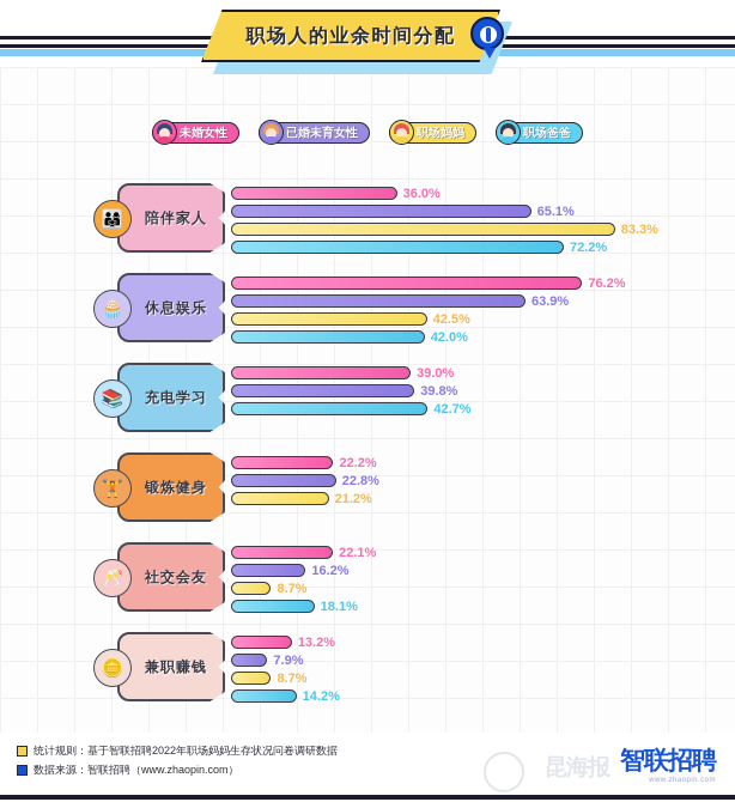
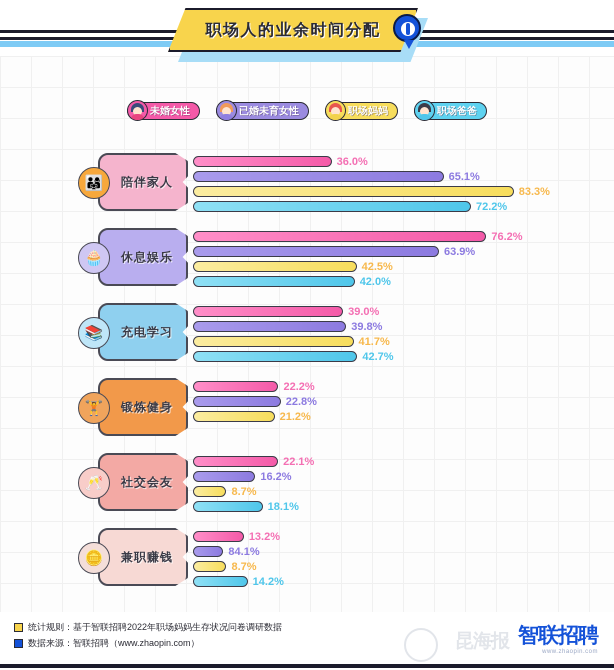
  职场人的业余时间分配
  未婚女性
  已婚未育女性
  职场妈妈
  职场爸爸
  陪伴家人
  👨‍👩‍👧
  36.0%
  65.1%
  83.3%
  72.2%
  休息娱乐
  🧁
  76.2%
  63.9%
  42.5%
  42.0%
  充电学习
  📚
  39.0%
  39.8%
+ 41.7%
  42.7%
  锻炼健身
  🏋
  22.2%
  22.8%
  21.2%
  社交会友
  🥂
  22.1%
  16.2%
  8.7%
  18.1%
  兼职赚钱
  🪙
  13.2%
- 7.9%
+ 84.1%
  8.7%
  14.2%
  统计规则：基于智联招聘2022年职场妈妈生存状况问卷调研数据
  数据来源：智联招聘（www.zhaopin.com）
  昆海报
  智联招聘
